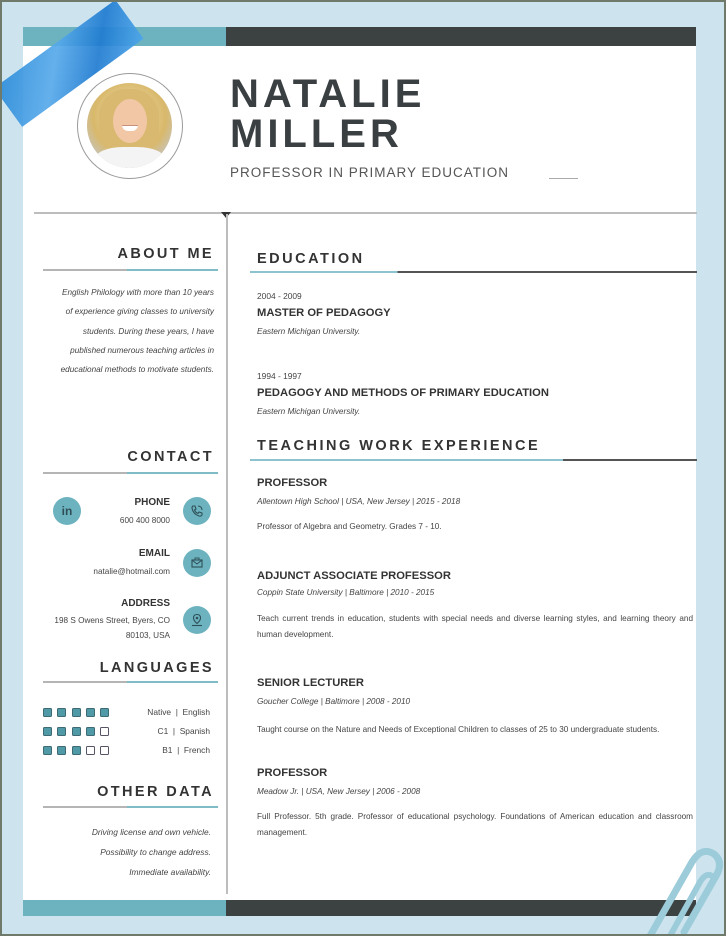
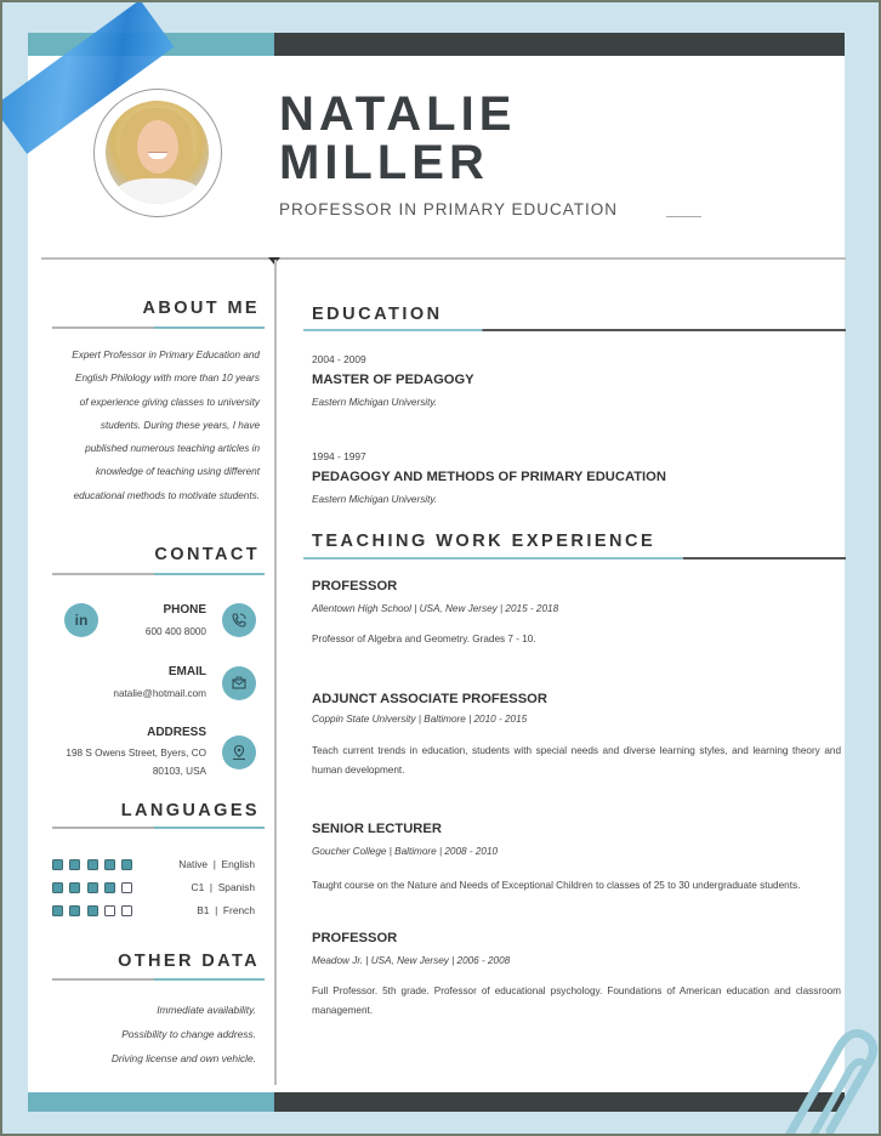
  NATALIE
  MILLER
  PROFESSOR IN PRIMARY EDUCATION
  ABOUT ME
+ Expert Professor in Primary Education and
  English Philology with more than 10 years
  of experience giving classes to university
  students. During these years, I have
  published numerous teaching articles in
+ knowledge of teaching using different
  educational methods to motivate students.
  CONTACT
  in
  PHONE
  600 400 8000
  EMAIL
  natalie@hotmail.com
  ADDRESS
  198 S Owens Street, Byers, CO
  80103, USA
  LANGUAGES
  Native | English
  C1 | Spanish
  B1 | French
  OTHER DATA
- Driving license and own vehicle.
+ Immediate availability.
  Possibility to change address.
- Immediate availability.
+ Driving license and own vehicle.
  EDUCATION
  2004 - 2009
  MASTER OF PEDAGOGY
  Eastern Michigan University.
  1994 - 1997
  PEDAGOGY AND METHODS OF PRIMARY EDUCATION
  Eastern Michigan University.
  TEACHING WORK EXPERIENCE
  PROFESSOR
  Allentown High School | USA, New Jersey | 2015 - 2018
  Professor of Algebra and Geometry. Grades 7 - 10.
  ADJUNCT ASSOCIATE PROFESSOR
  Coppin State University | Baltimore | 2010 - 2015
  Teach current trends in education, students with special needs and diverse learning styles, and learning theory and human development.
  SENIOR LECTURER
  Goucher College | Baltimore | 2008 - 2010
  Taught course on the Nature and Needs of Exceptional Children to classes of 25 to 30 undergraduate students.
  PROFESSOR
  Meadow Jr. | USA, New Jersey | 2006 - 2008
  Full Professor. 5th grade. Professor of educational psychology. Foundations of American education and classroom management.
